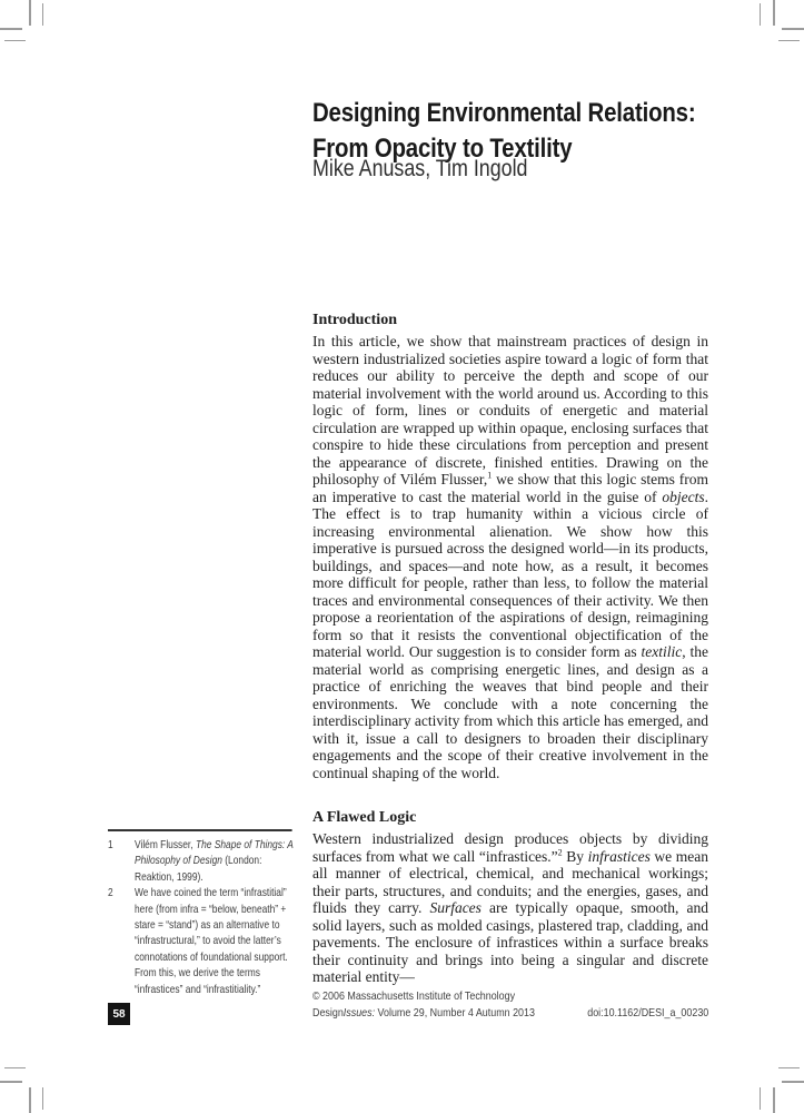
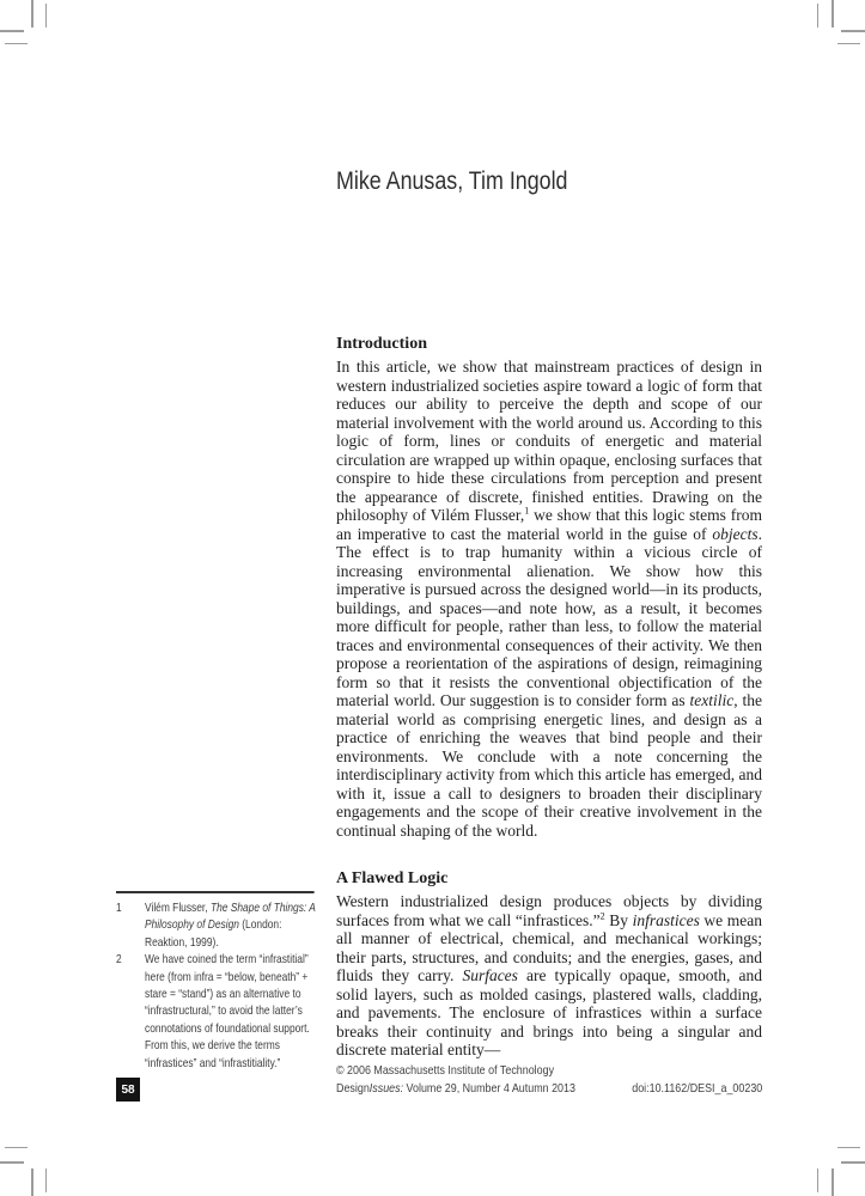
- Designing Environmental Relations:
- From Opacity to Textility
  Mike Anusas, Tim Ingold
  Introduction
  In this article, we show that mainstream practices of design in western industrialized societies aspire toward a logic of form that reduces our ability to perceive the depth and scope of our material involvement with the world around us. According to this logic of form, lines or conduits of energetic and material circulation are wrapped up within opaque, enclosing surfaces that conspire to hide these circulations from perception and present the appearance of discrete, finished entities. Drawing on the philosophy of Vilém Flusser,1 we show that this logic stems from an imperative to cast the material world in the guise of objects. The effect is to trap humanity within a vicious circle of increasing environmental alienation. We show how this imperative is pursued across the designed world—in its products, buildings, and spaces—and note how, as a result, it becomes more difficult for people, rather than less, to follow the material traces and environmental consequences of their activity. We then propose a reorientation of the aspirations of design, reimagining form so that it resists the conventional objectification of the material world. Our suggestion is to consider form as textilic, the material world as comprising energetic lines, and design as a practice of enriching the weaves that bind people and their environments. We conclude with a note concerning the interdisciplinary activity from which this article has emerged, and with it, issue a call to designers to broaden their disciplinary engagements and the scope of their creative involvement in the continual shaping of the world.
  A Flawed Logic
- Western industrialized design produces objects by dividing surfaces from what we call “infrastices.”2 By infrastices we mean all manner of electrical, chemical, and mechanical workings; their parts, structures, and conduits; and the energies, gases, and fluids they carry. Surfaces are typically opaque, smooth, and solid layers, such as molded casings, plastered trap, cladding, and pavements. The enclosure of infrastices within a surface breaks their continuity and brings into being a singular and discrete material entity—
+ Western industrialized design produces objects by dividing surfaces from what we call “infrastices.”2 By infrastices we mean all manner of electrical, chemical, and mechanical workings; their parts, structures, and conduits; and the energies, gases, and fluids they carry. Surfaces are typically opaque, smooth, and solid layers, such as molded casings, plastered walls, cladding, and pavements. The enclosure of infrastices within a surface breaks their continuity and brings into being a singular and discrete material entity—
  1
  Vilém Flusser, The Shape of Things: A Philosophy of Design (London: Reaktion, 1999).
  2
  We have coined the term “infrastitial” here (from infra = “below, beneath” + stare = “stand”) as an alternative to “infrastructural,” to avoid the latter’s connotations of foundational support. From this, we derive the terms “infrastices” and “infrastitiality.”
  © 2006 Massachusetts Institute of Technology
  DesignIssues: Volume 29, Number 4 Autumn 2013
  doi:10.1162/DESI_a_00230
  58
